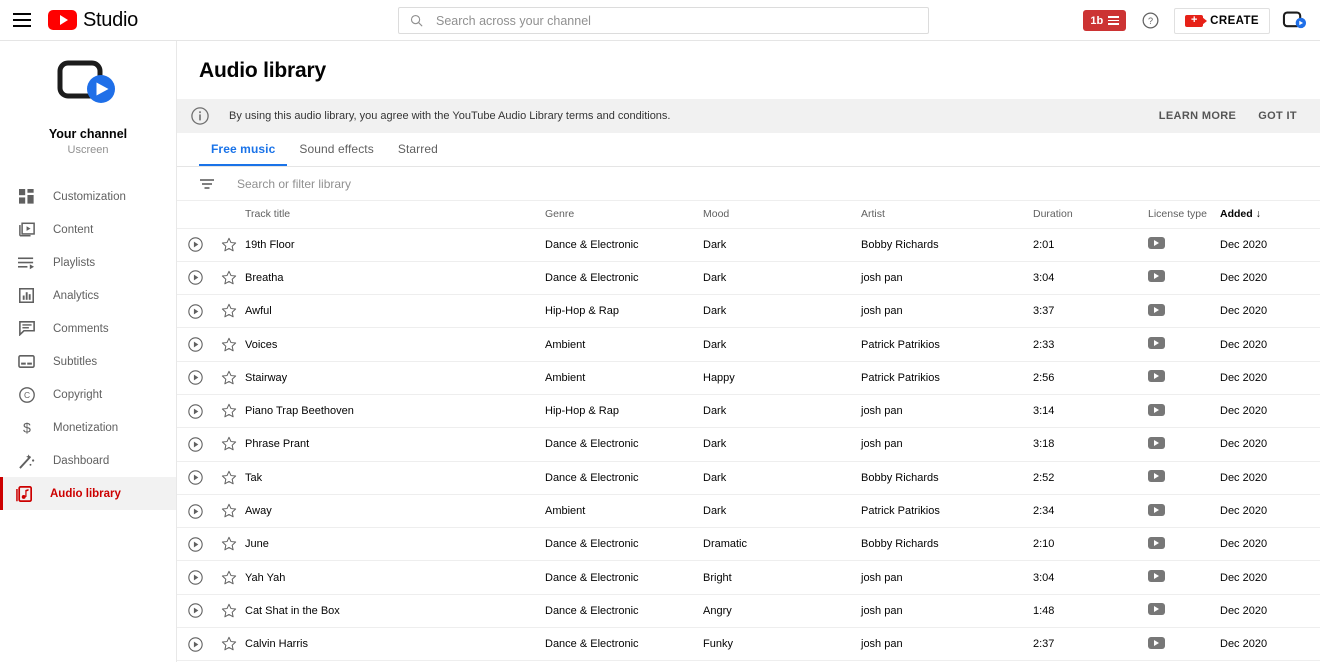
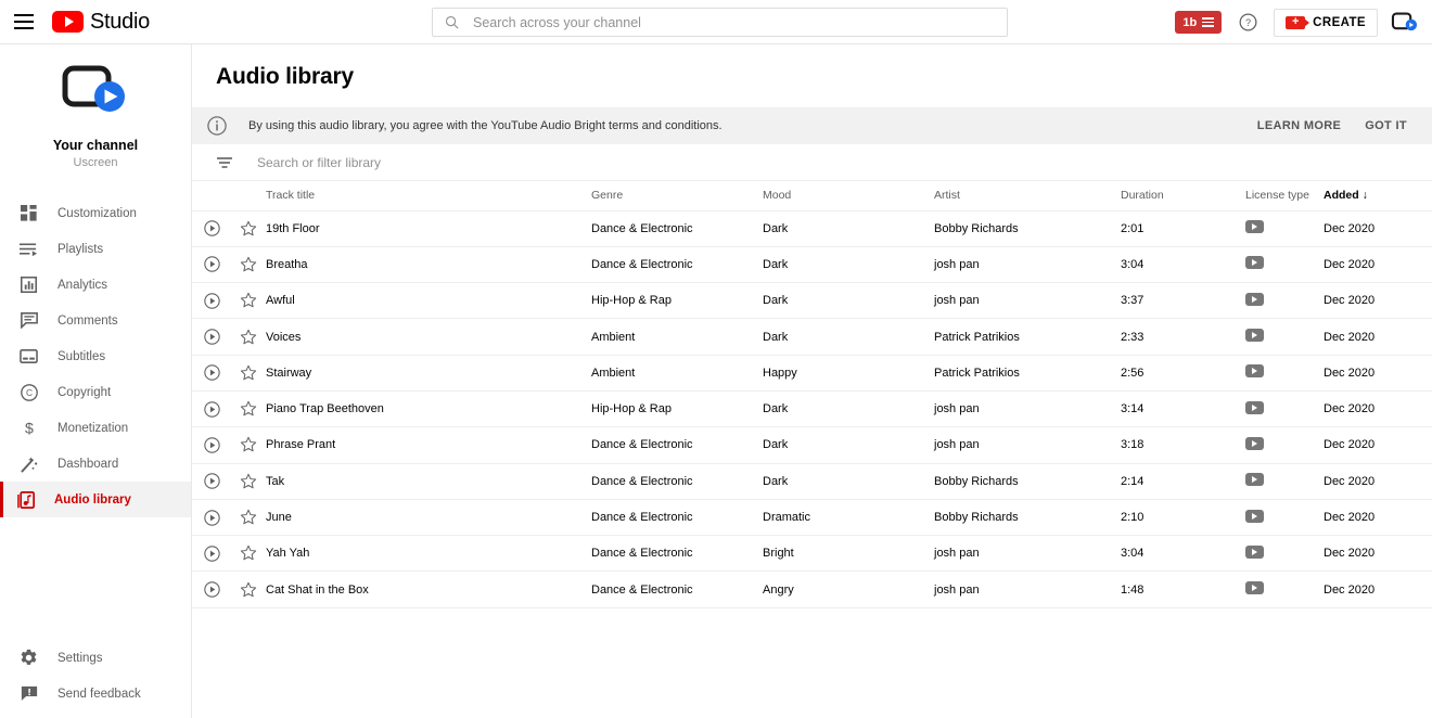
  Studio
  Search across your channel
  1b
  ?
  +
  CREATE
  Your channel
  Uscreen
  Customization
- Content
  Playlists
  Analytics
  Comments
  Subtitles
  C
  Copyright
  $
  Monetization
  Dashboard
  Audio library
+ Settings
+ Send feedback
  Audio library
- By using this audio library, you agree with the YouTube Audio Library terms and conditions.
+ By using this audio library, you agree with the YouTube Audio Bright terms and conditions.
  LEARN MORE
  GOT IT
- Free music
- Sound effects
- Starred
  Search or filter library
  		Track title	Genre	Mood	Artist	Duration	License type	Added ↓
  		19th Floor	Dance & Electronic	Dark	Bobby Richards	2:01		Dec 2020
  		Breatha	Dance & Electronic	Dark	josh pan	3:04		Dec 2020
  		Awful	Hip-Hop & Rap	Dark	josh pan	3:37		Dec 2020
  		Voices	Ambient	Dark	Patrick Patrikios	2:33		Dec 2020
  		Stairway	Ambient	Happy	Patrick Patrikios	2:56		Dec 2020
  		Piano Trap Beethoven	Hip-Hop & Rap	Dark	josh pan	3:14		Dec 2020
  		Phrase Prant	Dance & Electronic	Dark	josh pan	3:18		Dec 2020
- 		Tak	Dance & Electronic	Dark	Bobby Richards	2:52		Dec 2020
+ 		Tak	Dance & Electronic	Dark	Bobby Richards	2:14		Dec 2020
- 		Away	Ambient	Dark	Patrick Patrikios	2:34		Dec 2020
  		June	Dance & Electronic	Dramatic	Bobby Richards	2:10		Dec 2020
  		Yah Yah	Dance & Electronic	Bright	josh pan	3:04		Dec 2020
  		Cat Shat in the Box	Dance & Electronic	Angry	josh pan	1:48		Dec 2020
- 		Calvin Harris	Dance & Electronic	Funky	josh pan	2:37		Dec 2020
